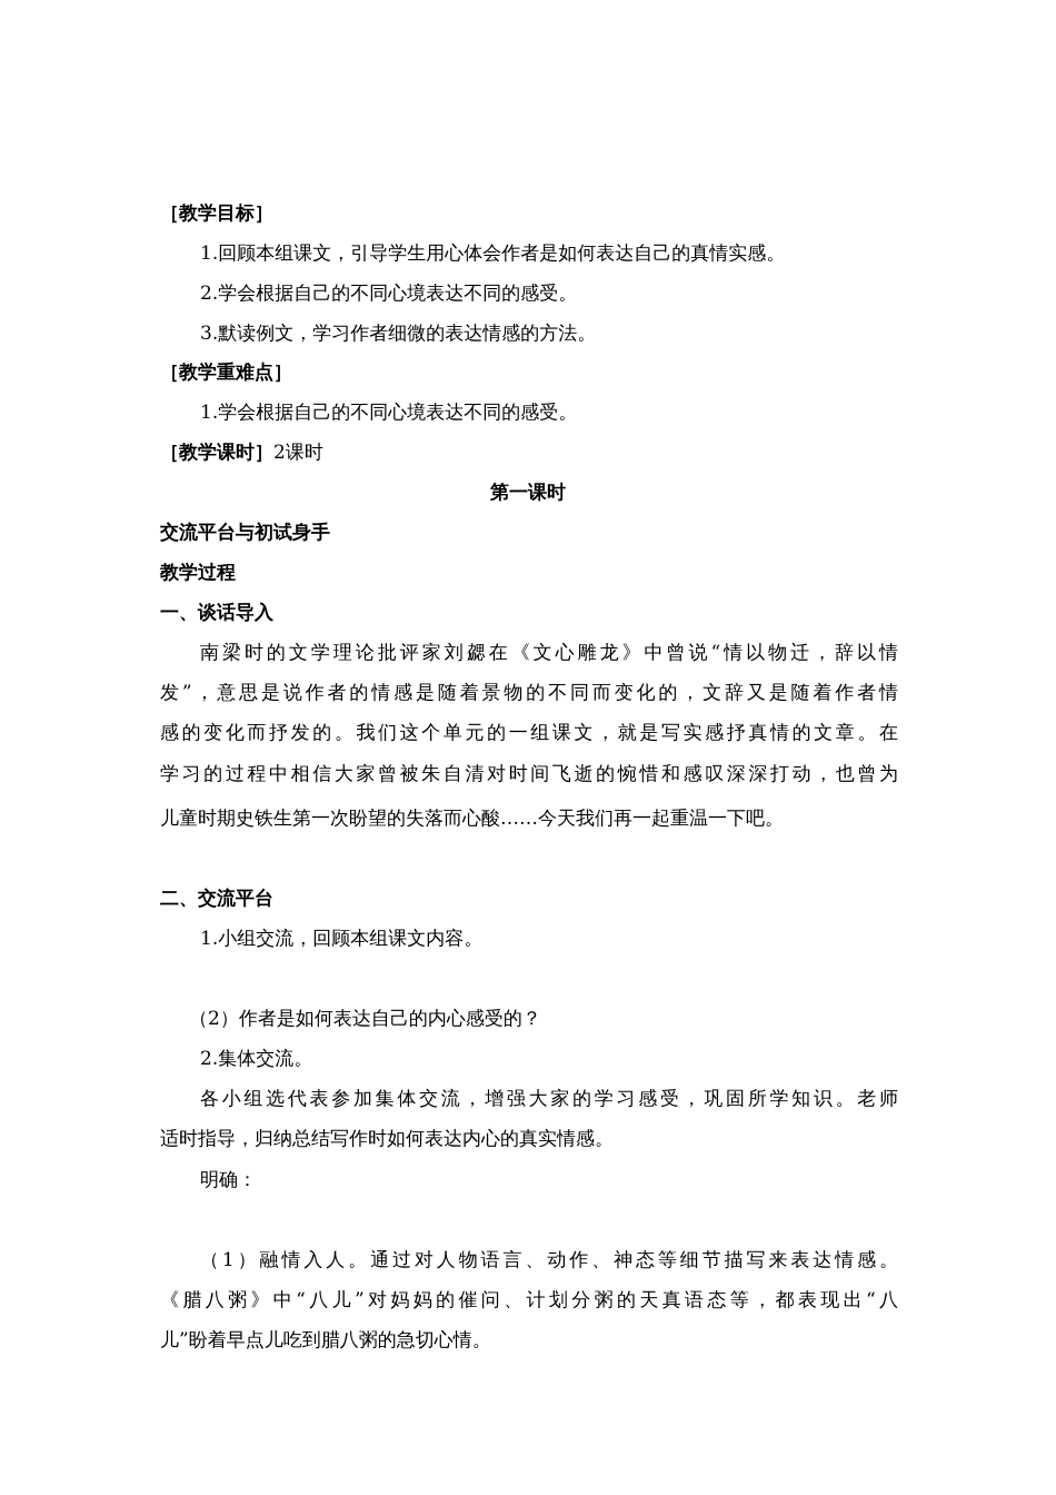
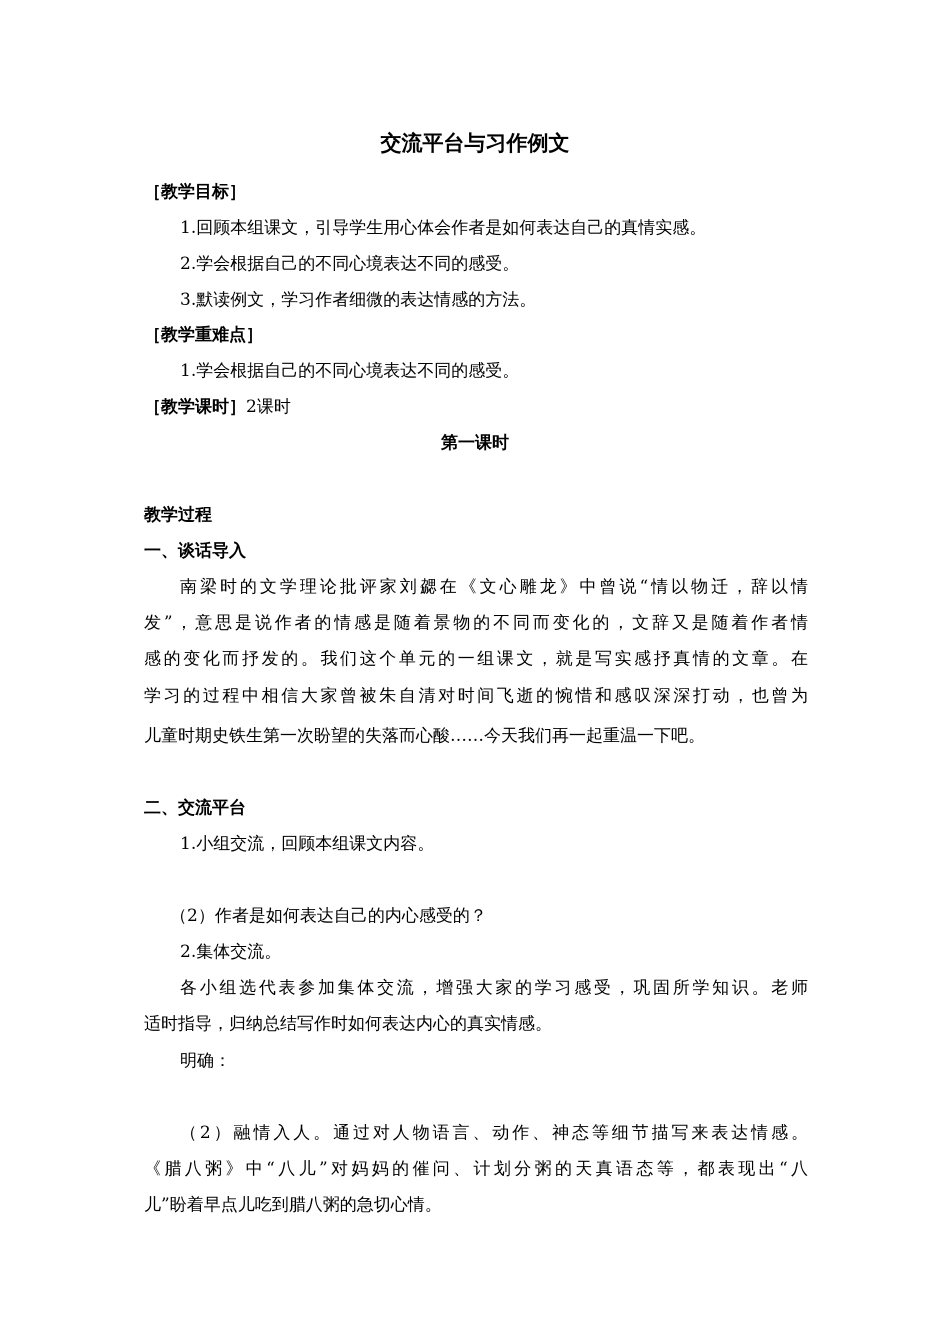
+ 交流平台与习作例文
  ［教学目标］
  1.回顾本组课文，引导学生用心体会作者是如何表达自己的真情实感。
  2.学会根据自己的不同心境表达不同的感受。
  3.默读例文，学习作者细微的表达情感的方法。
  ［教学重难点］
  1.学会根据自己的不同心境表达不同的感受。
  ［教学课时］2课时
  第一课时
- 交流平台与初试身手
  教学过程
  一、谈话导入
  南梁时的文学理论批评家刘勰在《文心雕龙》中曾说“情以物迁，辞以情
  发”，意思是说作者的情感是随着景物的不同而变化的，文辞又是随着作者情
  感的变化而抒发的。我们这个单元的一组课文，就是写实感抒真情的文章。在
  学习的过程中相信大家曾被朱自清对时间飞逝的惋惜和感叹深深打动，也曾为
  儿童时期史铁生第一次盼望的失落而心酸……今天我们再一起重温一下吧。
  二、交流平台
  1.小组交流，回顾本组课文内容。
  （2）作者是如何表达自己的内心感受的？
  2.集体交流。
  各小组选代表参加集体交流，增强大家的学习感受，巩固所学知识。老师
  适时指导，归纳总结写作时如何表达内心的真实情感。
  明确：
- （1）融情入人。通过对人物语言、动作、神态等细节描写来表达情感。
+ （2）融情入人。通过对人物语言、动作、神态等细节描写来表达情感。
  《腊八粥》中“八儿”对妈妈的催问、计划分粥的天真语态等，都表现出“八
  儿”盼着早点儿吃到腊八粥的急切心情。
